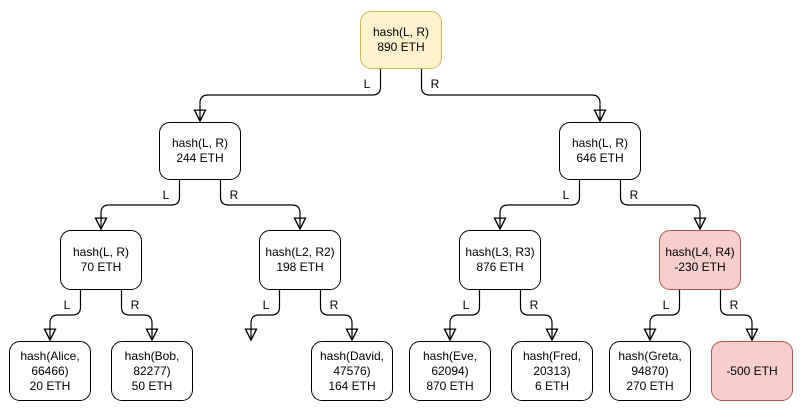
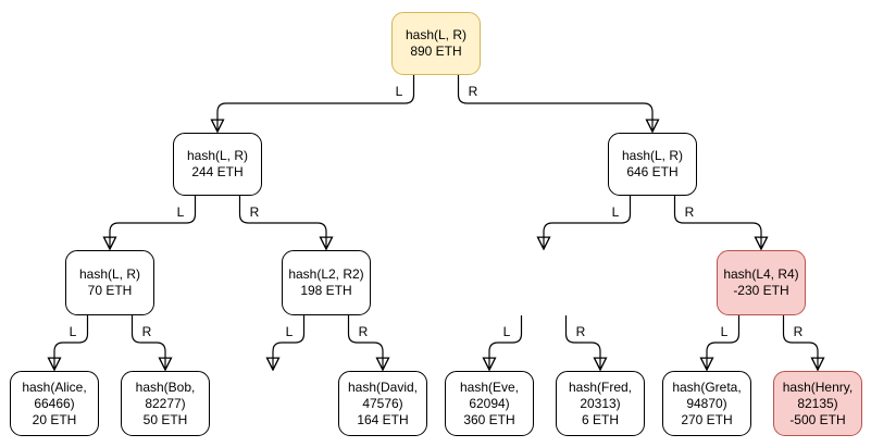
  L
  R
  L
  R
  L
  R
  L
  R
  L
  R
  L
  R
  L
  R
  hash(L, R)
  890 ETH
  hash(L, R)
  244 ETH
  hash(L, R)
  646 ETH
  hash(L, R)
  70 ETH
  hash(L2, R2)
  198 ETH
- hash(L3, R3)
- 876 ETH
  hash(L4, R4)
  -230 ETH
  hash(Alice, 66466)
  20 ETH
  hash(Bob, 82277)
  50 ETH
  hash(David, 47576)
  164 ETH
  hash(Eve, 62094)
- 870 ETH
+ 360 ETH
  hash(Fred, 20313)
  6 ETH
  hash(Greta, 94870)
  270 ETH
+ hash(Henry, 82135)
  -500 ETH
